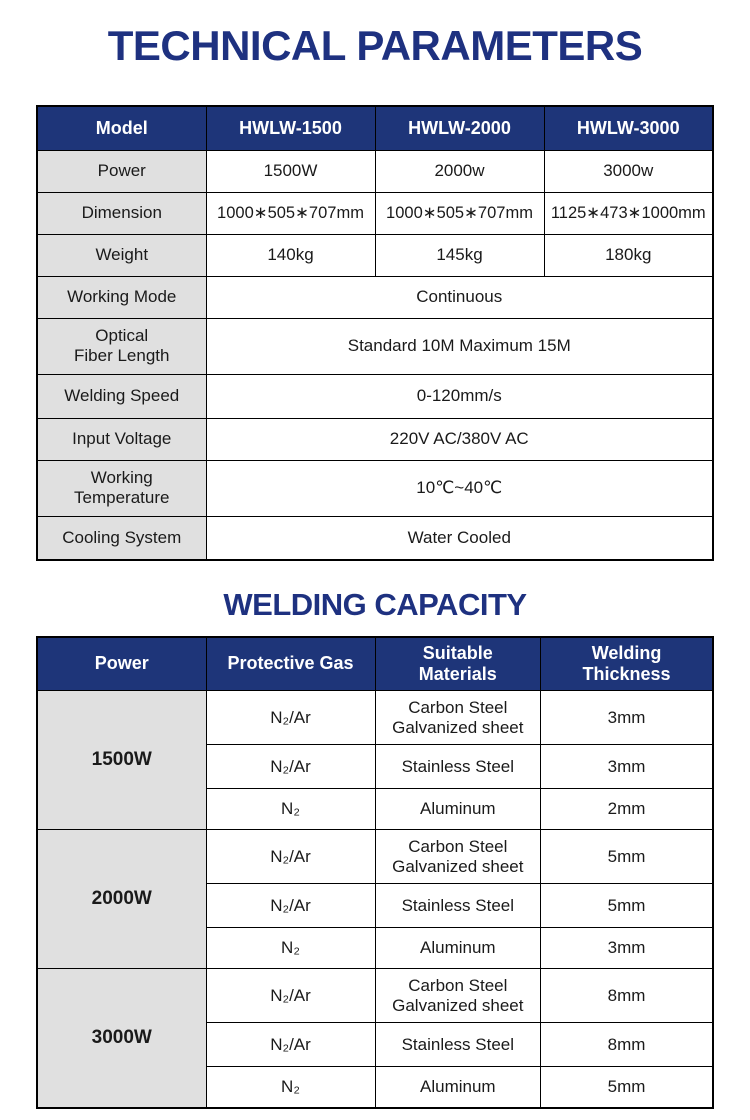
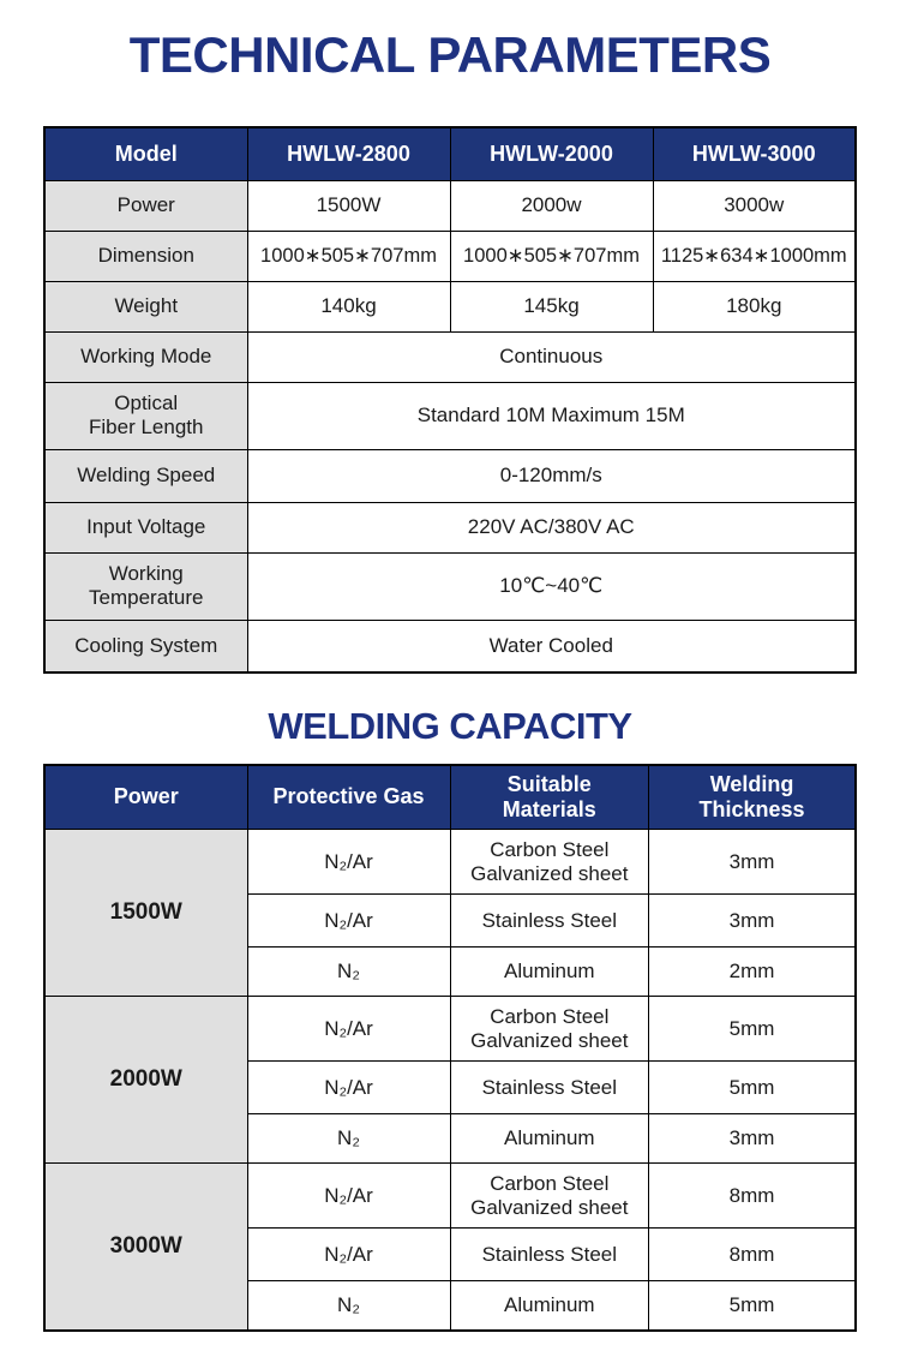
  TECHNICAL PARAMETERS
- Model	HWLW-1500	HWLW-2000	HWLW-3000
+ Model	HWLW-2800	HWLW-2000	HWLW-3000
  Power	1500W	2000w	3000w
- Dimension	1000∗505∗707mm	1000∗505∗707mm	1125∗473∗1000mm
+ Dimension	1000∗505∗707mm	1000∗505∗707mm	1125∗634∗1000mm
  Weight	140kg	145kg	180kg
  Working Mode	Continuous
  Optical Fiber Length	Standard 10M Maximum 15M
  Welding Speed	0-120mm/s
  Input Voltage	220V AC/380V AC
  Working Temperature	10℃~40℃
  Cooling System	Water Cooled
  WELDING CAPACITY
  Power	Protective Gas	Suitable Materials	Welding Thickness
  1500W	N₂/Ar	Carbon Steel Galvanized sheet	3mm
  N₂/Ar	Stainless Steel	3mm
  N₂	Aluminum	2mm
  2000W	N₂/Ar	Carbon Steel Galvanized sheet	5mm
  N₂/Ar	Stainless Steel	5mm
  N₂	Aluminum	3mm
  3000W	N₂/Ar	Carbon Steel Galvanized sheet	8mm
  N₂/Ar	Stainless Steel	8mm
  N₂	Aluminum	5mm
